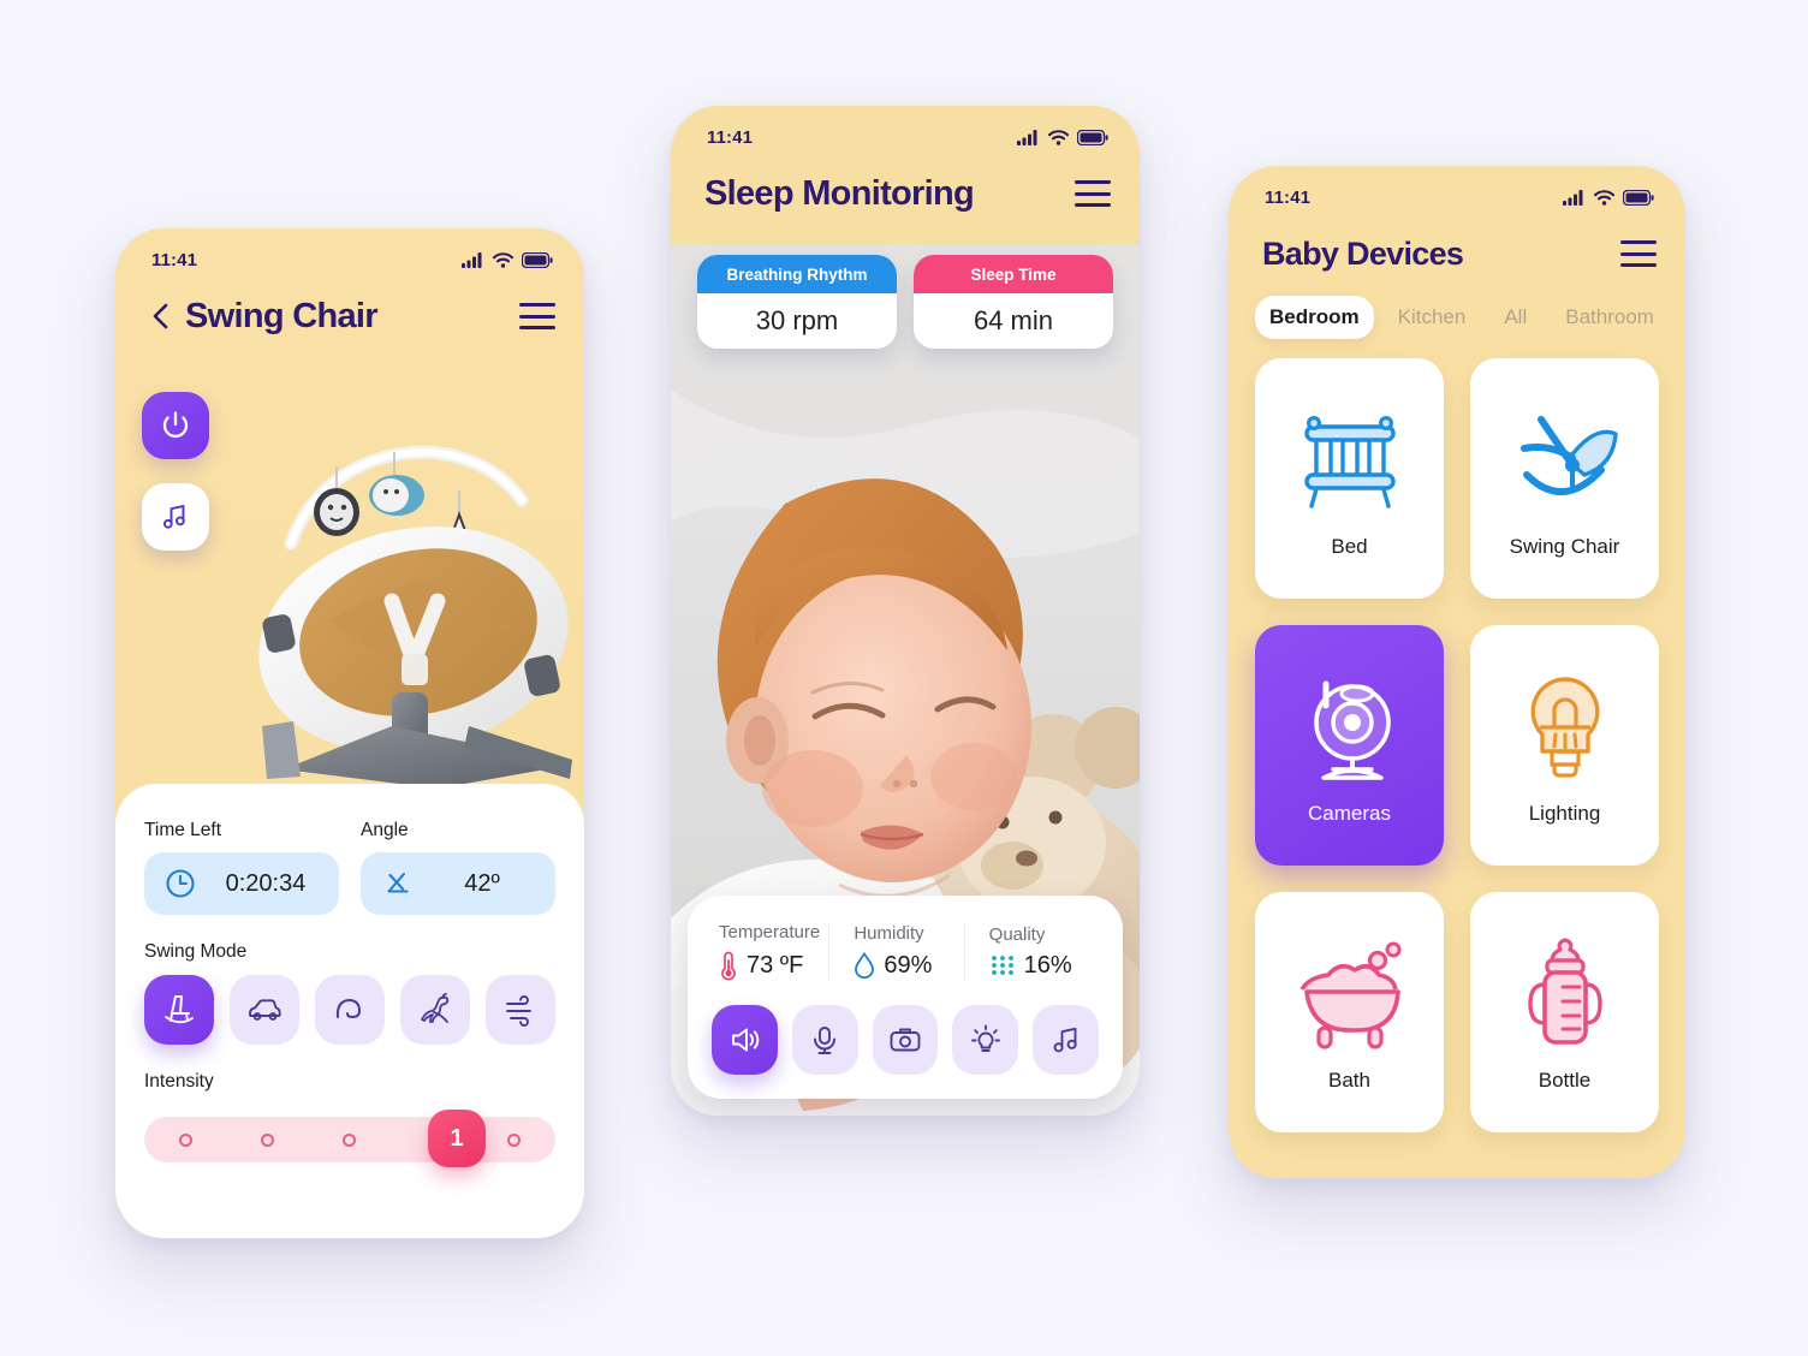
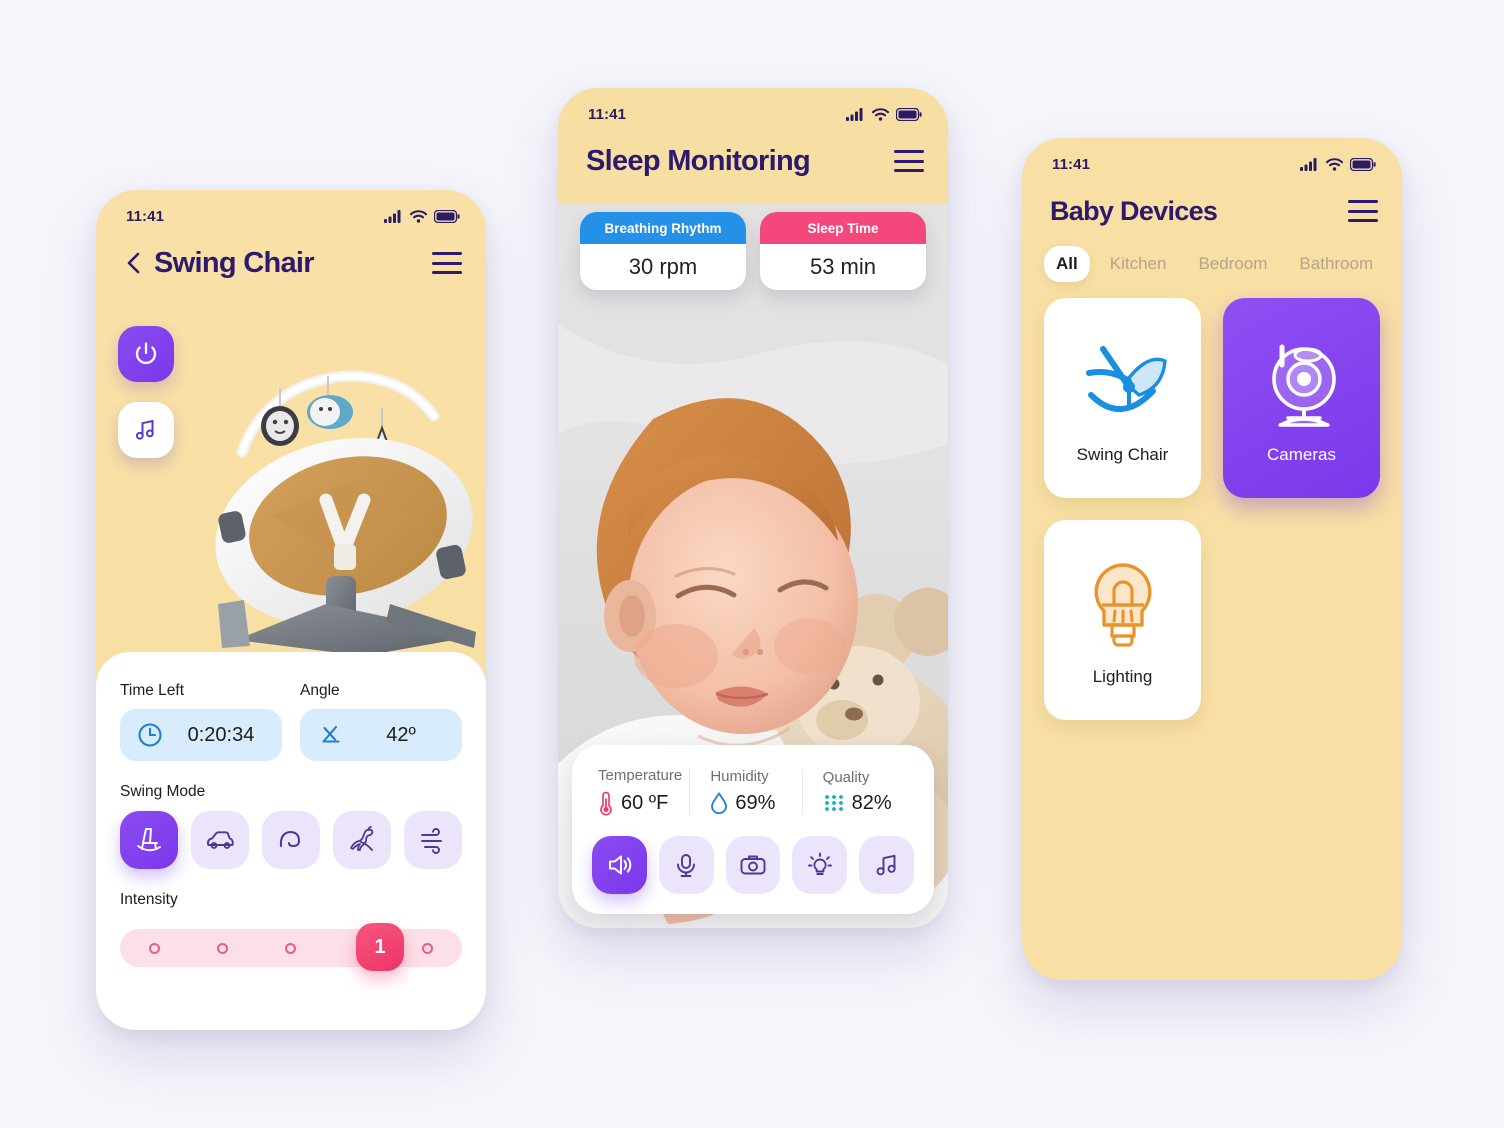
  11:41
  Swing Chair
  Time Left
  0:20:34
  Angle
  42º
  Swing Mode
  Intensity
  1
  11:41
  Sleep Monitoring
  Breathing Rhythm
  30 rpm
  Sleep Time
- 64 min
+ 53 min
  Temperature
- 73 ºF
+ 60 ºF
  Humidity
  69%
  Quality
- 16%
+ 82%
  11:41
  Baby Devices
- Bedroom
+ All
  Kitchen
- All
+ Bedroom
  Bathroom
- Bed
  Swing Chair
  Cameras
  Lighting
- Bath
- Bottle
